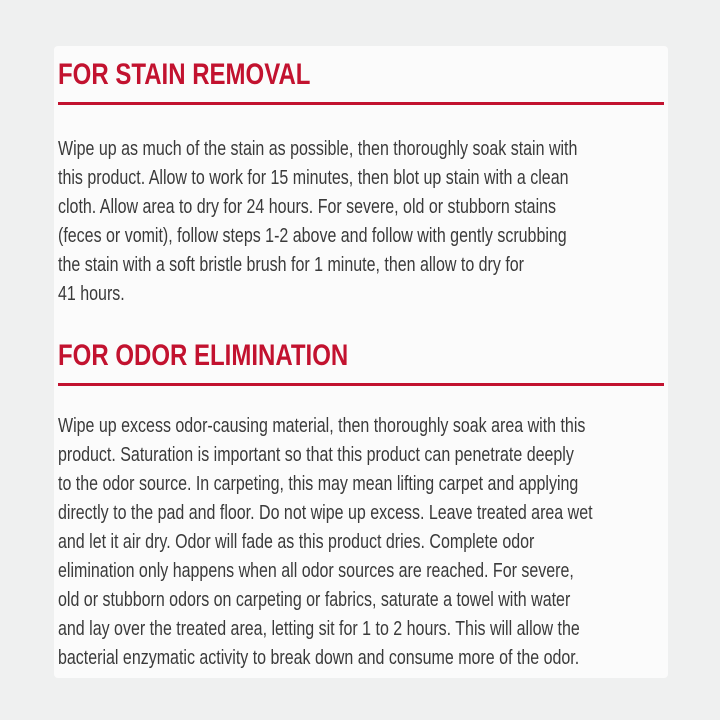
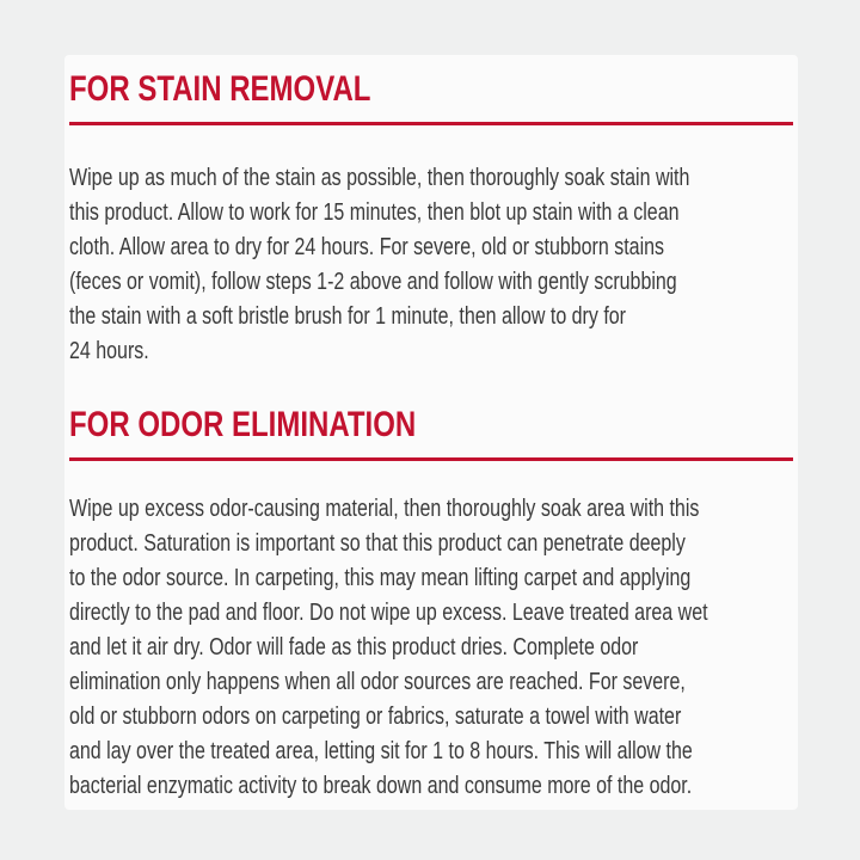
  FOR STAIN REMOVAL
  Wipe up as much of the stain as possible, then thoroughly soak stain with
  this product. Allow to work for 15 minutes, then blot up stain with a clean
  cloth. Allow area to dry for 24 hours. For severe, old or stubborn stains
  (feces or vomit), follow steps 1-2 above and follow with gently scrubbing
  the stain with a soft bristle brush for 1 minute, then allow to dry for
- 41 hours.
+ 24 hours.
  FOR ODOR ELIMINATION
  Wipe up excess odor-causing material, then thoroughly soak area with this
  product. Saturation is important so that this product can penetrate deeply
  to the odor source. In carpeting, this may mean lifting carpet and applying
  directly to the pad and floor. Do not wipe up excess. Leave treated area wet
  and let it air dry. Odor will fade as this product dries. Complete odor
  elimination only happens when all odor sources are reached. For severe,
  old or stubborn odors on carpeting or fabrics, saturate a towel with water
- and lay over the treated area, letting sit for 1 to 2 hours. This will allow the
+ and lay over the treated area, letting sit for 1 to 8 hours. This will allow the
  bacterial enzymatic activity to break down and consume more of the odor.
